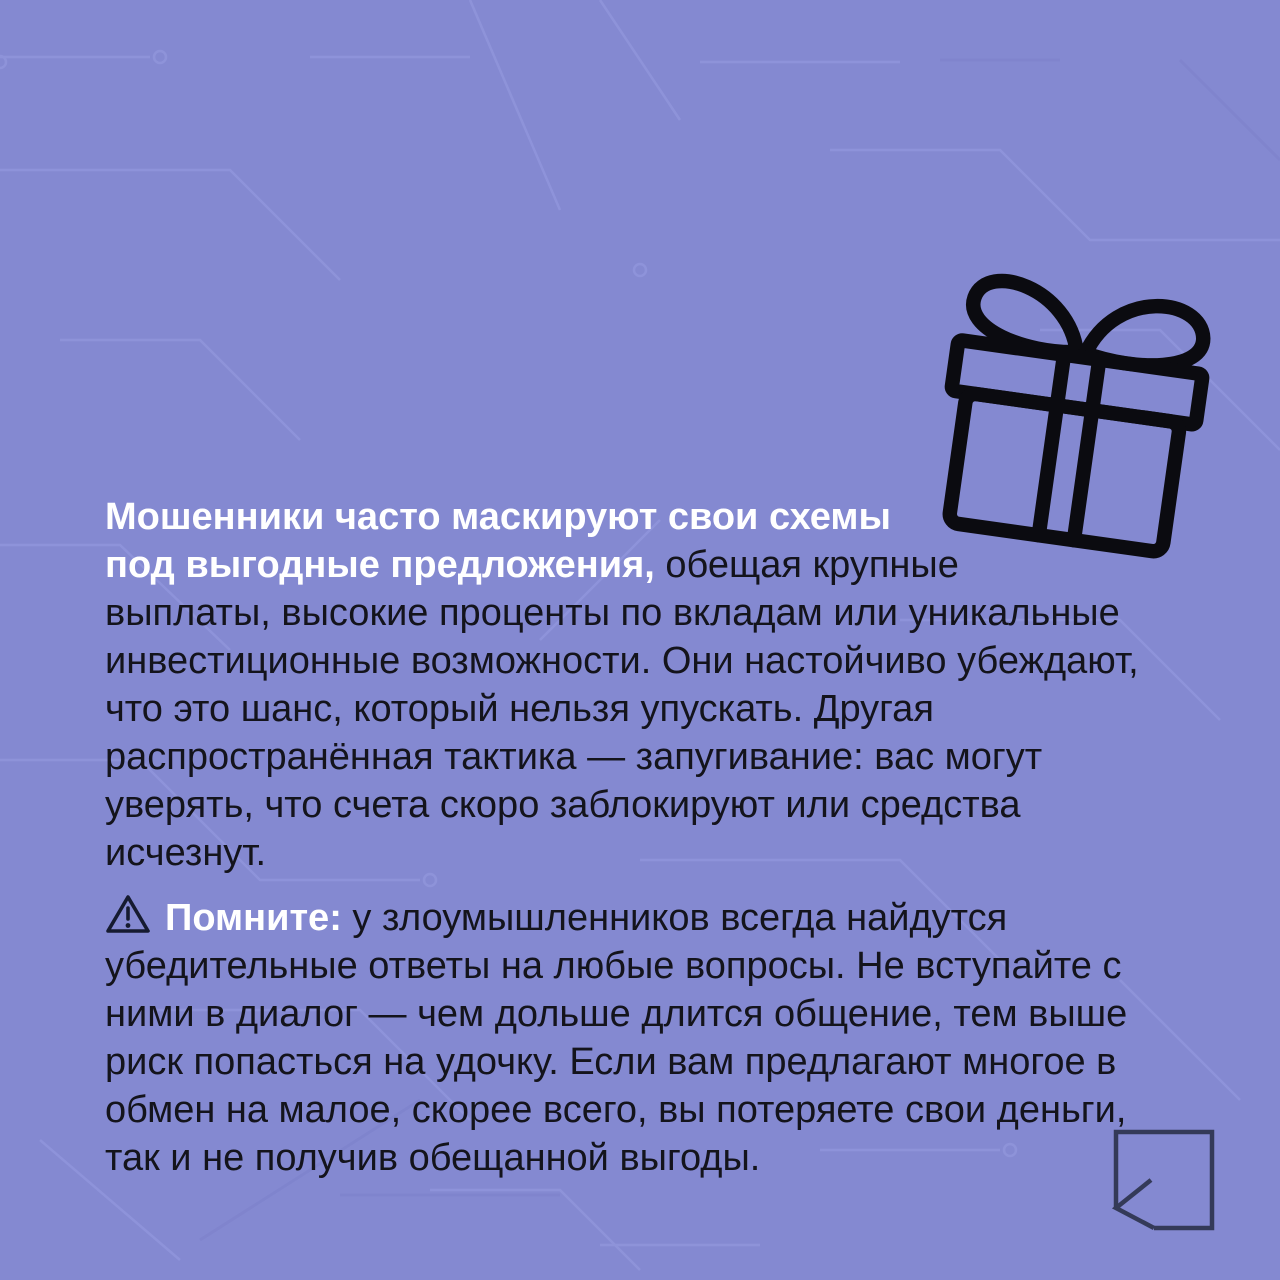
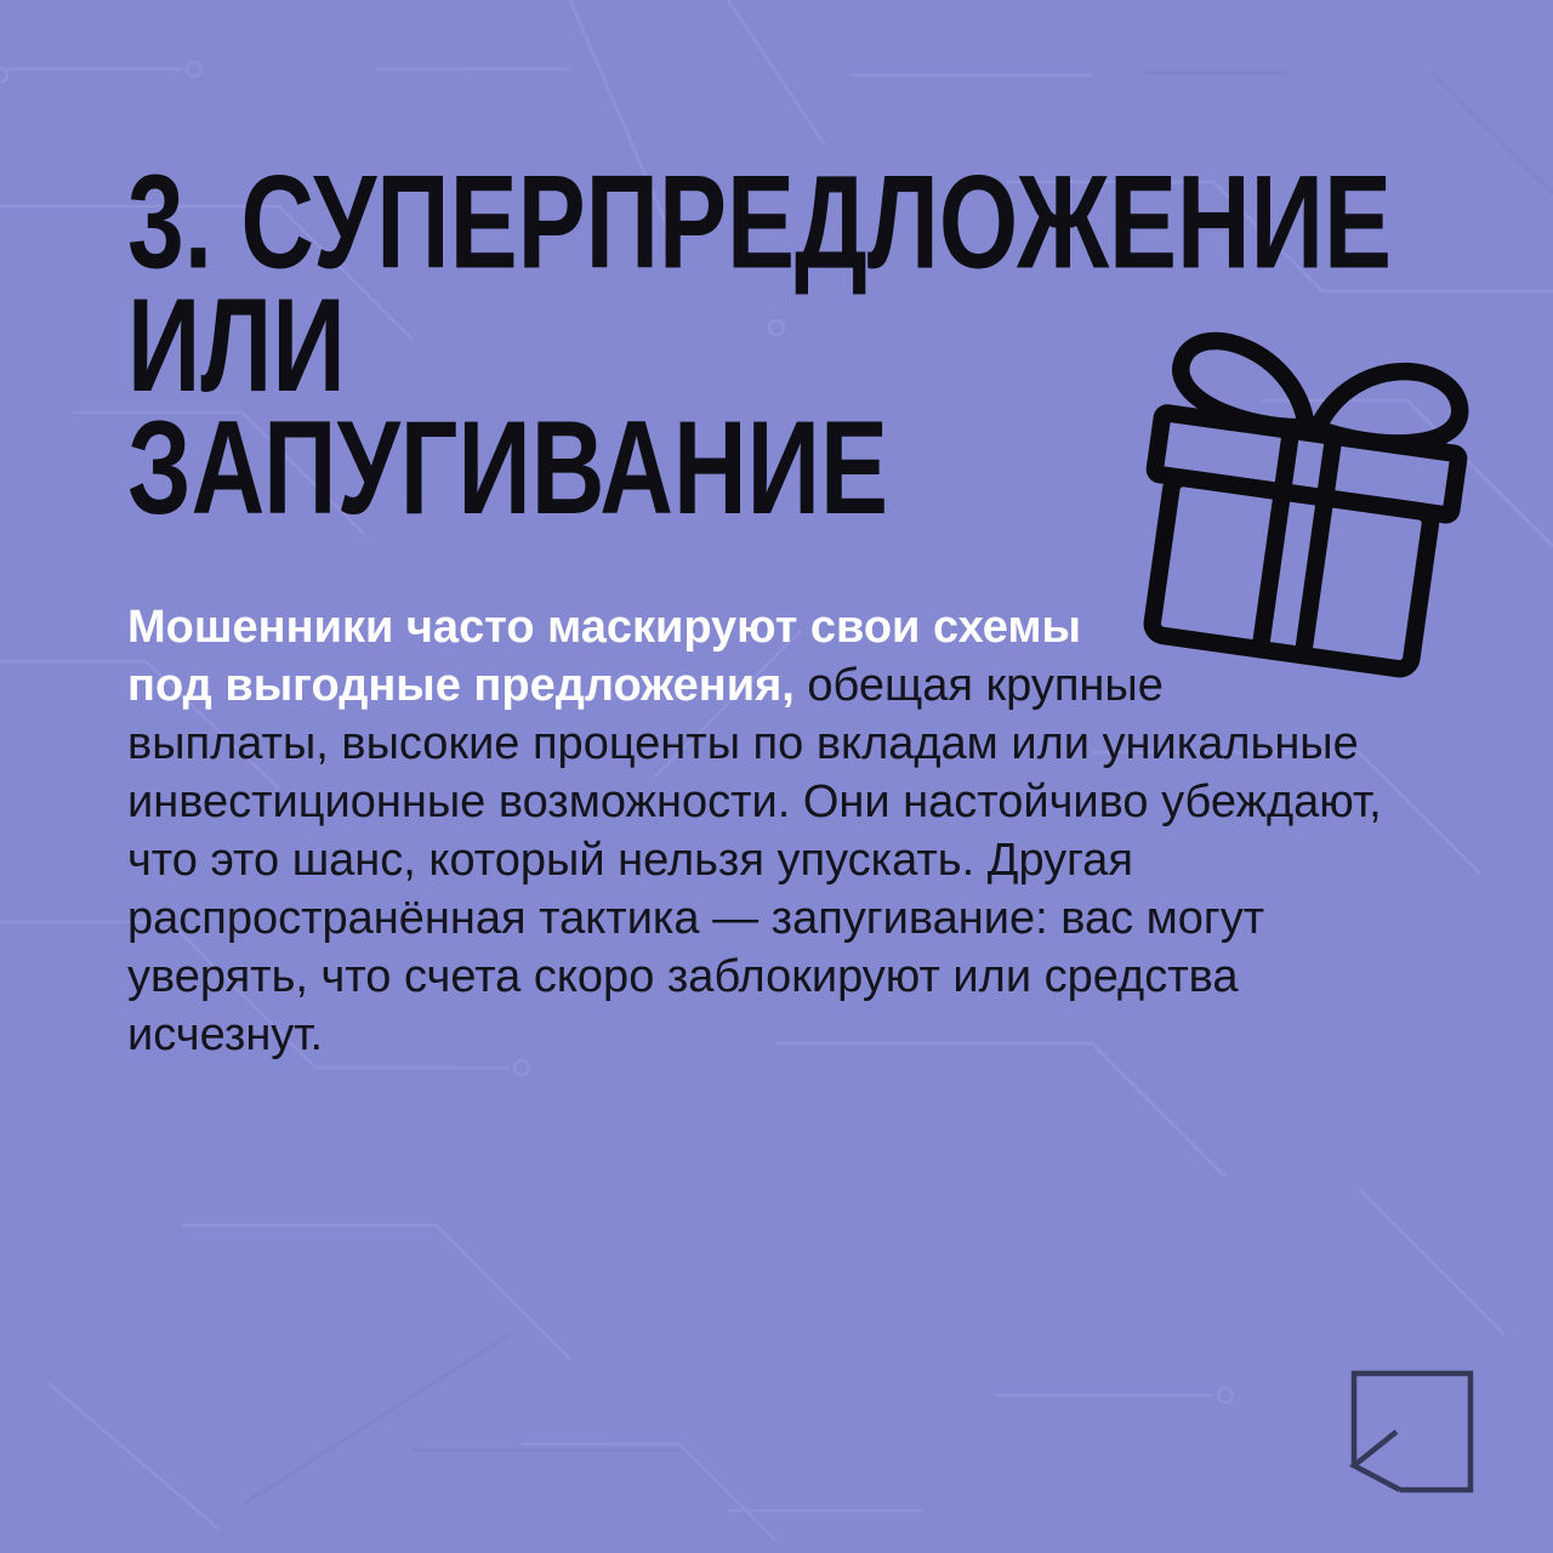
+ 3. СУПЕРПРЕДЛОЖЕНИЕ
+ ИЛИ
+ ЗАПУГИВАНИЕ
  Мошенники часто маскируют свои схемы
  под выгодные предложения, обещая крупные
  выплаты, высокие проценты по вкладам или уникальные
  инвестиционные возможности. Они настойчиво убеждают,
  что это шанс, который нельзя упускать. Другая
  распространённая тактика — запугивание: вас могут
  уверять, что счета скоро заблокируют или средства
  исчезнут.
- Помните: у злоумышленников всегда найдутся
- убедительные ответы на любые вопросы. Не вступайте с
- ними в диалог — чем дольше длится общение, тем выше
- риск попасться на удочку. Если вам предлагают многое в
- обмен на малое, скорее всего, вы потеряете свои деньги,
- так и не получив обещанной выгоды.
